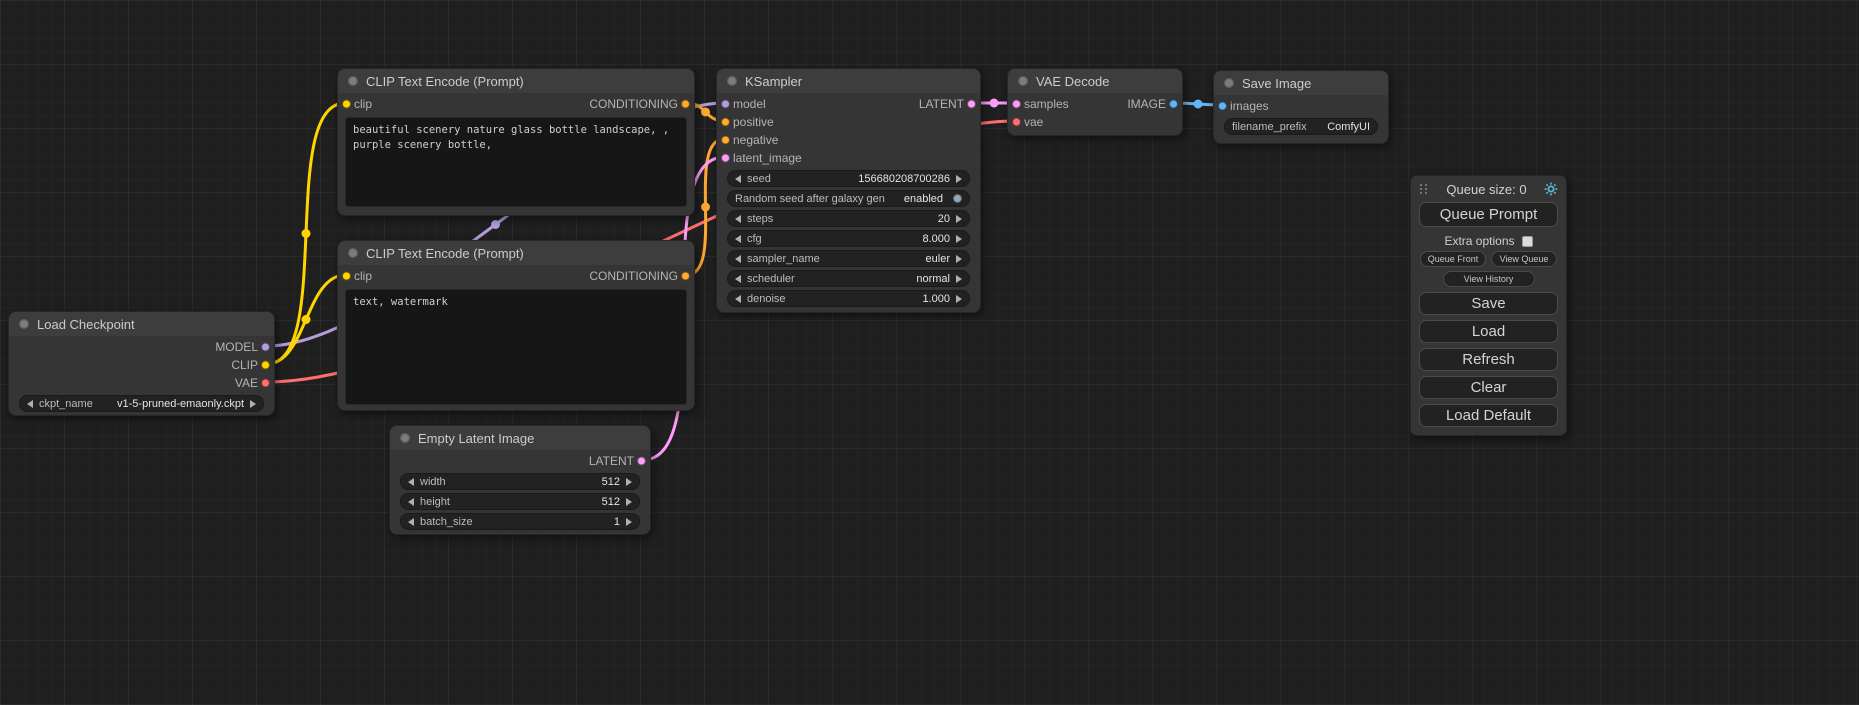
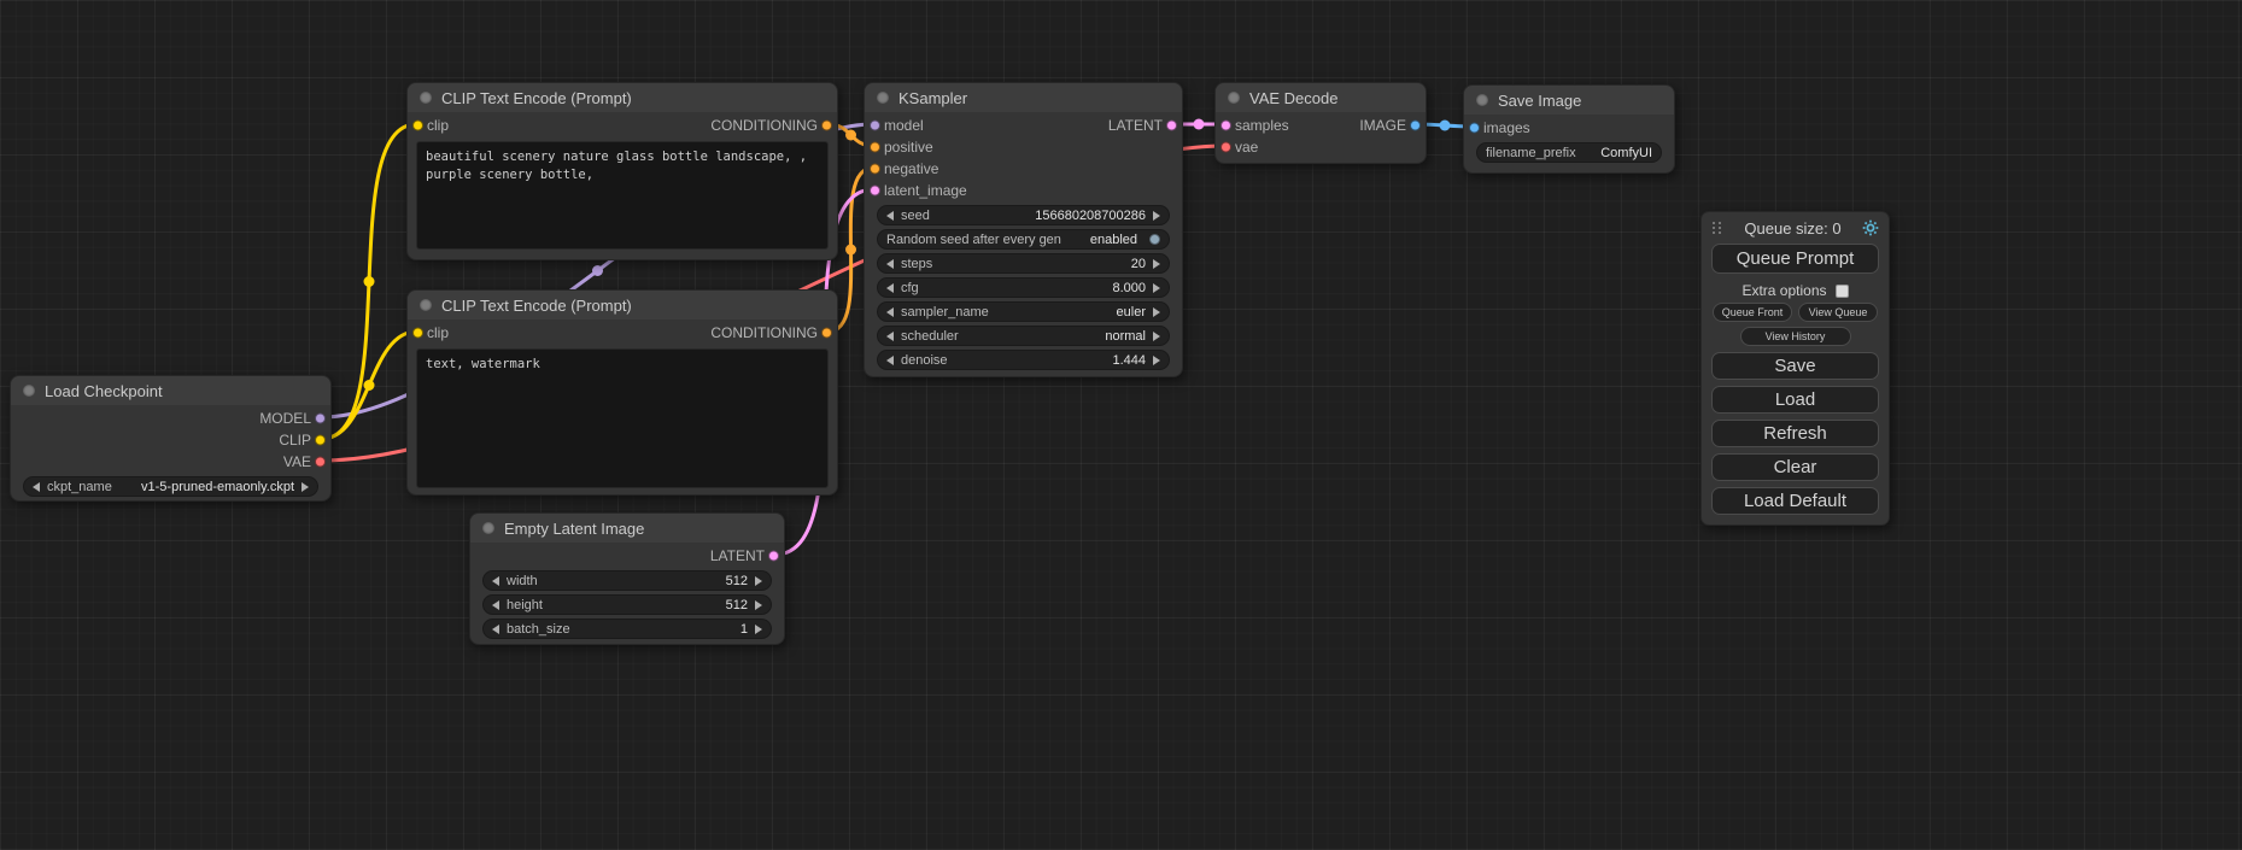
  Load Checkpoint
  MODEL
  CLIP
  VAE
  ckpt_name
  v1-5-pruned-emaonly.ckpt
  CLIP Text Encode (Prompt)
  clip
  CONDITIONING
  beautiful scenery nature glass bottle landscape, , purple scenery bottle,
  CLIP Text Encode (Prompt)
  clip
  CONDITIONING
  text, watermark
  Empty Latent Image
  LATENT
  width
  512
  height
  512
  batch_size
  1
  KSampler
  model
  LATENT
  positive
  negative
  latent_image
  seed
  156680208700286
- Random seed after galaxy gen
+ Random seed after every gen
  enabled
  steps
  20
  cfg
  8.000
  sampler_name
  euler
  scheduler
  normal
  denoise
- 1.000
+ 1.444
  VAE Decode
  samples
  IMAGE
  vae
  Save Image
  images
  filename_prefix
  ComfyUI
  Queue size: 0
  Queue Prompt
  Extra options
  Queue Front
  View Queue
  View History
  Save
  Load
  Refresh
  Clear
  Load Default
